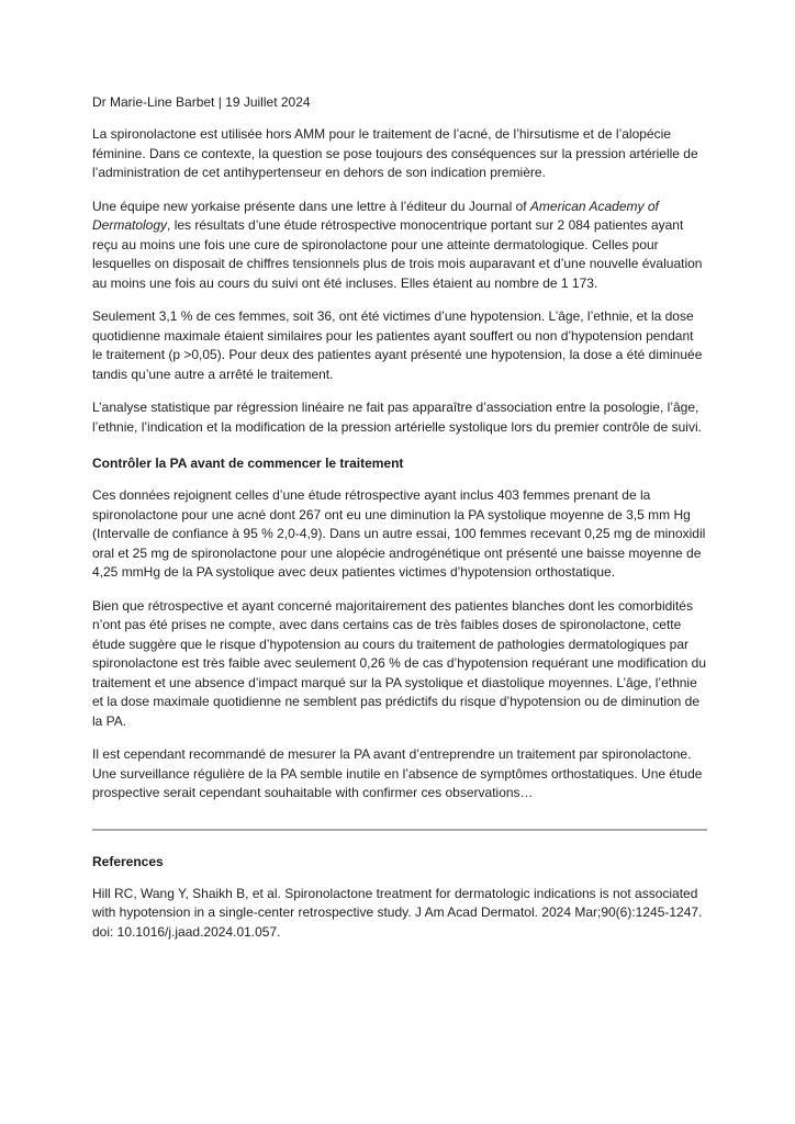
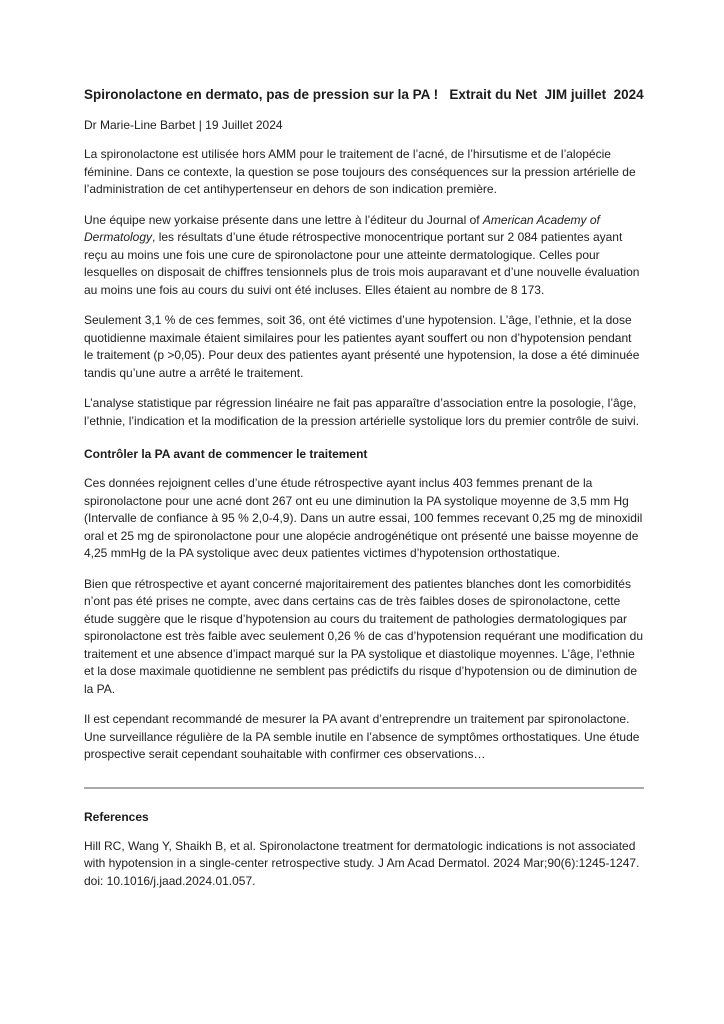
+ Spironolactone en dermato, pas de pression sur la PA ! Extrait du Net JIM juillet 2024
  Dr Marie-Line Barbet | 19 Juillet 2024
  La spironolactone est utilisée hors AMM pour le traitement de l’acné, de l’hirsutisme et de l’alopécie féminine. Dans ce contexte, la question se pose toujours des conséquences sur la pression artérielle de l’administration de cet antihypertenseur en dehors de son indication première.
- Une équipe new yorkaise présente dans une lettre à l’éditeur du Journal of American Academy of Dermatology, les résultats d’une étude rétrospective monocentrique portant sur 2 084 patientes ayant reçu au moins une fois une cure de spironolactone pour une atteinte dermatologique. Celles pour lesquelles on disposait de chiffres tensionnels plus de trois mois auparavant et d’une nouvelle évaluation au moins une fois au cours du suivi ont été incluses. Elles étaient au nombre de 1 173.
+ Une équipe new yorkaise présente dans une lettre à l’éditeur du Journal of American Academy of Dermatology, les résultats d’une étude rétrospective monocentrique portant sur 2 084 patientes ayant reçu au moins une fois une cure de spironolactone pour une atteinte dermatologique. Celles pour lesquelles on disposait de chiffres tensionnels plus de trois mois auparavant et d’une nouvelle évaluation au moins une fois au cours du suivi ont été incluses. Elles étaient au nombre de 8 173.
  Seulement 3,1 % de ces femmes, soit 36, ont été victimes d’une hypotension. L’âge, l’ethnie, et la dose quotidienne maximale étaient similaires pour les patientes ayant souffert ou non d’hypotension pendant le traitement (p >0,05). Pour deux des patientes ayant présenté une hypotension, la dose a été diminuée tandis qu’une autre a arrêté le traitement.
  L’analyse statistique par régression linéaire ne fait pas apparaître d’association entre la posologie, l’âge, l’ethnie, l’indication et la modification de la pression artérielle systolique lors du premier contrôle de suivi.
  Contrôler la PA avant de commencer le traitement
  Ces données rejoignent celles d’une étude rétrospective ayant inclus 403 femmes prenant de la spironolactone pour une acné dont 267 ont eu une diminution la PA systolique moyenne de 3,5 mm Hg (Intervalle de confiance à 95 % 2,0-4,9). Dans un autre essai, 100 femmes recevant 0,25 mg de minoxidil oral et 25 mg de spironolactone pour une alopécie androgénétique ont présenté une baisse moyenne de 4,25 mmHg de la PA systolique avec deux patientes victimes d’hypotension orthostatique.
  Bien que rétrospective et ayant concerné majoritairement des patientes blanches dont les comorbidités n’ont pas été prises ne compte, avec dans certains cas de très faibles doses de spironolactone, cette étude suggère que le risque d’hypotension au cours du traitement de pathologies dermatologiques par spironolactone est très faible avec seulement 0,26 % de cas d’hypotension requérant une modification du traitement et une absence d’impact marqué sur la PA systolique et diastolique moyennes. L’âge, l’ethnie et la dose maximale quotidienne ne semblent pas prédictifs du risque d’hypotension ou de diminution de la PA.
  Il est cependant recommandé de mesurer la PA avant d’entreprendre un traitement par spironolactone. Une surveillance régulière de la PA semble inutile en l’absence de symptômes orthostatiques. Une étude prospective serait cependant souhaitable with confirmer ces observations…
  References
  Hill RC, Wang Y, Shaikh B, et al. Spironolactone treatment for dermatologic indications is not associated with hypotension in a single-center retrospective study. J Am Acad Dermatol. 2024 Mar;90(6):1245-1247. doi: 10.1016/j.jaad.2024.01.057.
